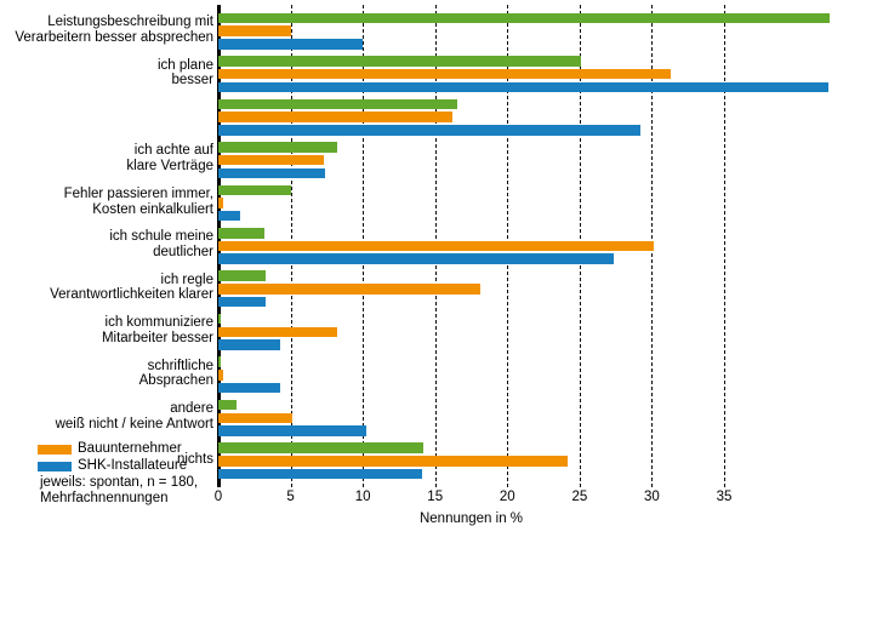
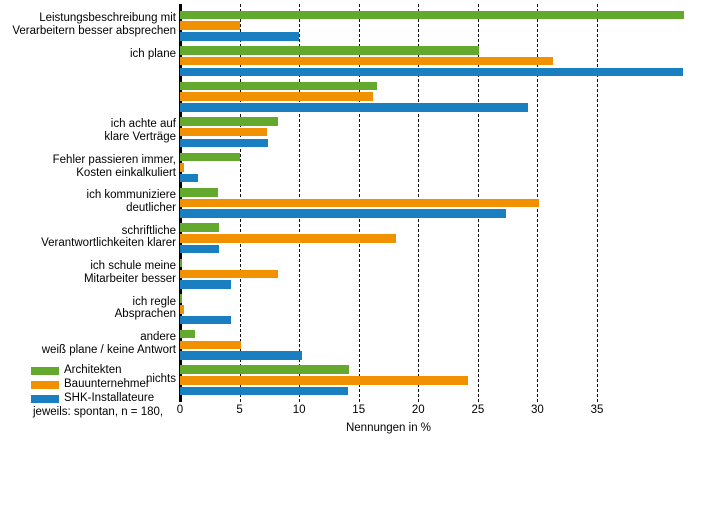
  Leistungsbeschreibung mit
  Verarbeitern besser absprechen
  ich plane
- besser
  ich achte auf
  klare Verträge
  Fehler passieren immer,
  Kosten einkalkuliert
- ich schule meine
+ ich kommuniziere
  deutlicher
- ich regle
+ schriftliche
  Verantwortlichkeiten klarer
- ich kommuniziere
+ ich schule meine
  Mitarbeiter besser
- schriftliche
+ ich regle
  Absprachen
  andere
- weiß nicht / keine Antwort
+ weiß plane / keine Antwort
  nichts
  0
  5
  10
  15
  20
  25
  30
  35
  Nennungen in %
+ Architekten
  Bauunternehmer
  SHK-Installateure
  jeweils: spontan, n = 180,
- Mehrfachnennungen
